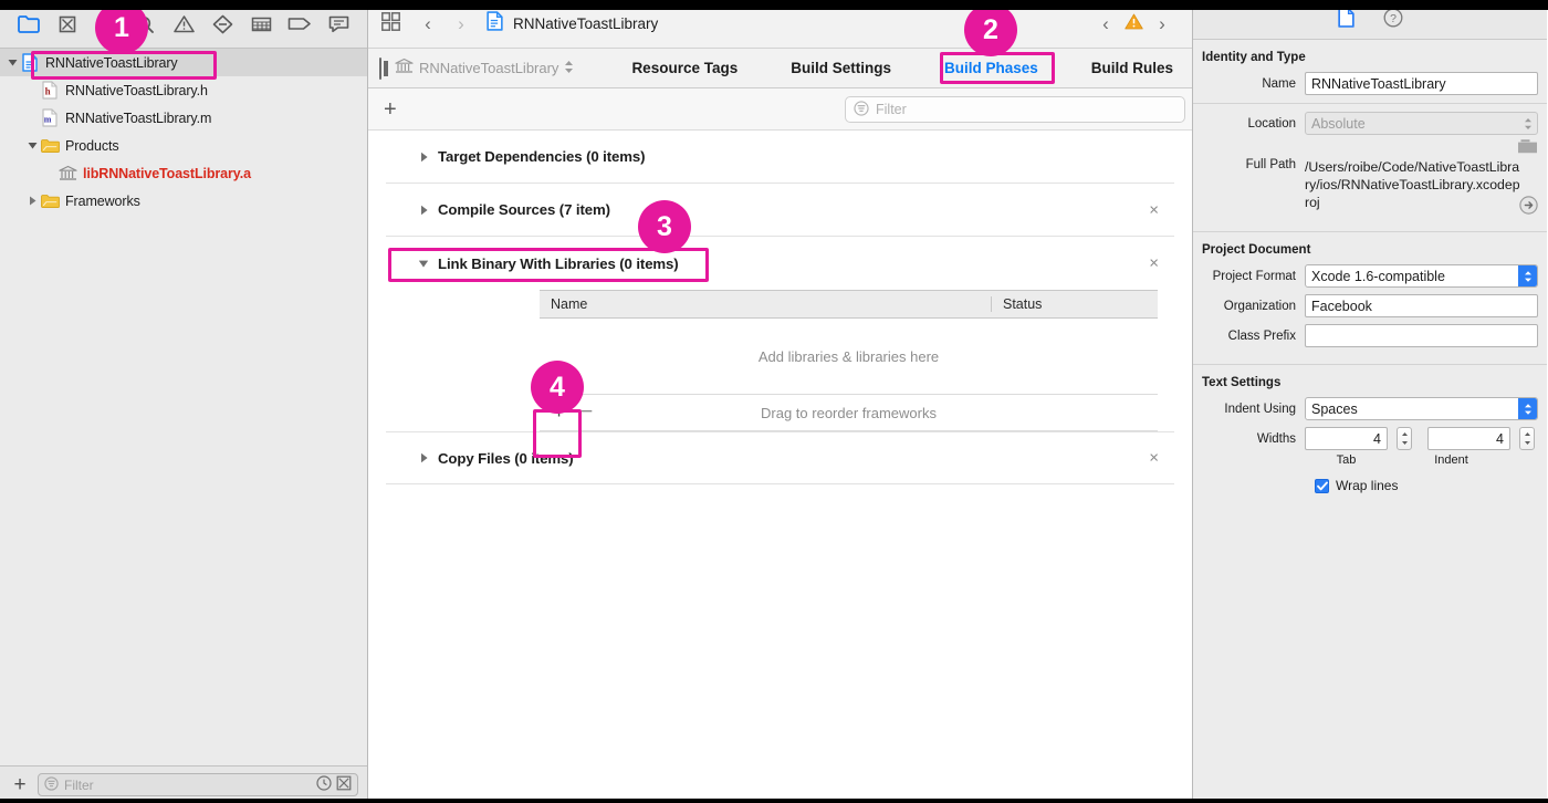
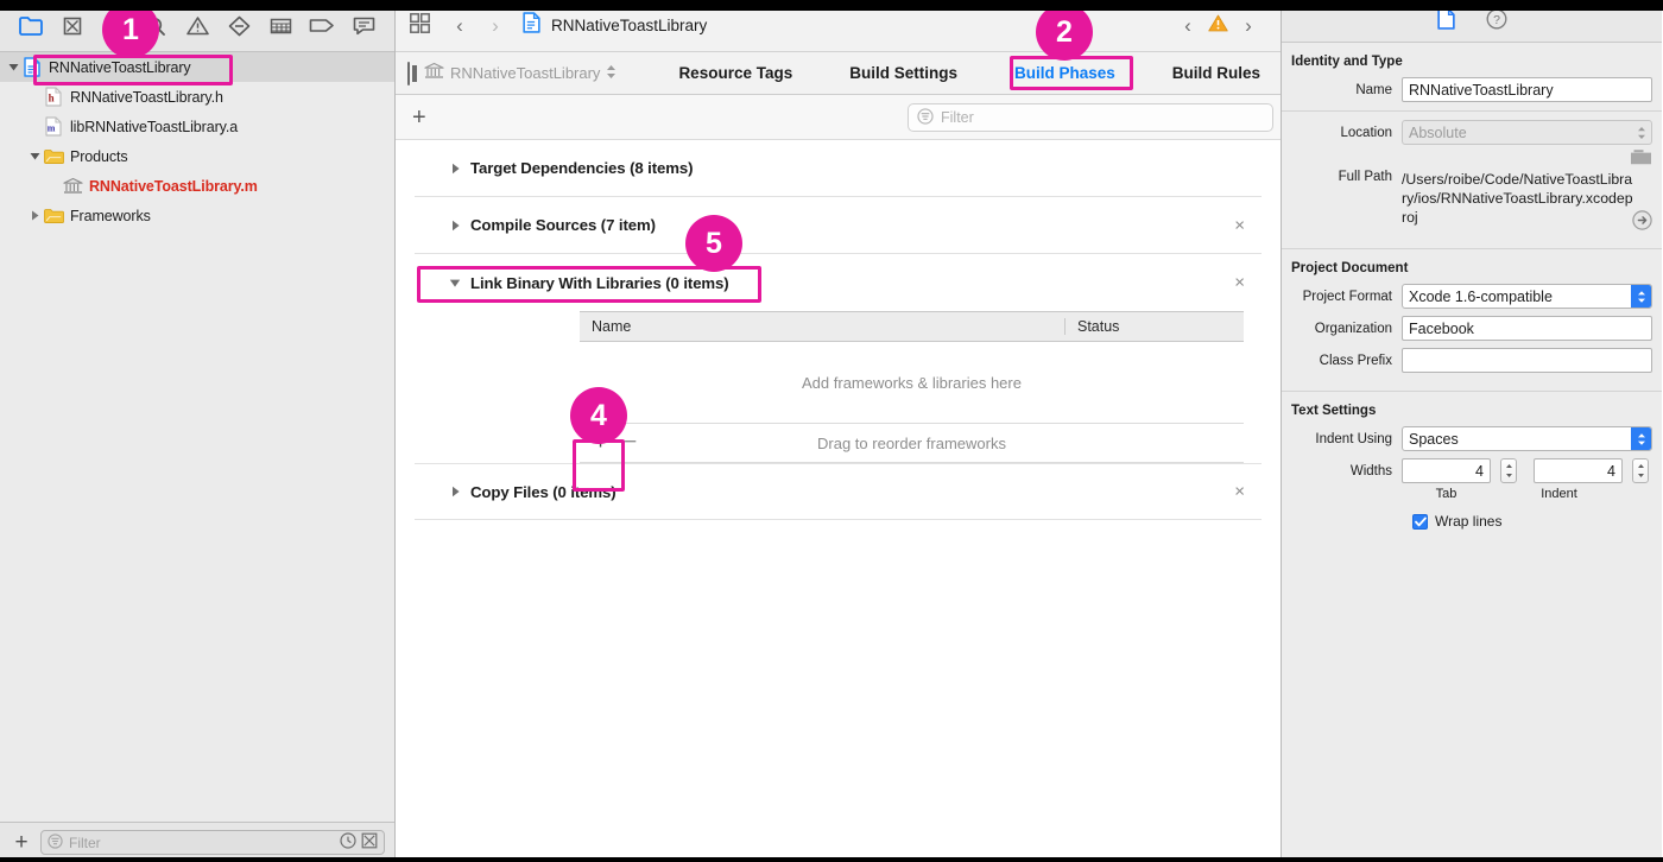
  RNNativeToastLibrary
  h
  RNNativeToastLibrary.h
  m
- RNNativeToastLibrary.m
+ libRNNativeToastLibrary.a
  Products
- libRNNativeToastLibrary.a
+ RNNativeToastLibrary.m
  Frameworks
  +
  Filter
  ‹
  ›
  RNNativeToastLibrary
  ‹
  ›
  RNNativeToastLibrary
  Resource Tags
  Build Settings
  Build Phases
  Build Rules
  +
  Filter
- Target Dependencies (0 items)
+ Target Dependencies (8 items)
  Compile Sources (7 item)
  ×
  Link Binary With Libraries (0 items)
  ×
  Name
  Status
- Add libraries & libraries here
+ Add frameworks & libraries here
  −
  Drag to reorder frameworks
  Copy Files (0 items)
  ×
  ?
  Identity and Type
  Name
  RNNativeToastLibrary
  Location
  Absolute
  Full Path
  /Users/roibe/Code/NativeToastLibrary/ios/RNNativeToastLibrary.xcodeproj
  Project Document
  Project Format
  Xcode 1.6-compatible
  Organization
  Facebook
  Class Prefix
  Text Settings
  Indent Using
  Spaces
  Widths
  4
  4
  Tab
  Indent
  Wrap lines
  1
  2
- 3
+ 5
  4
